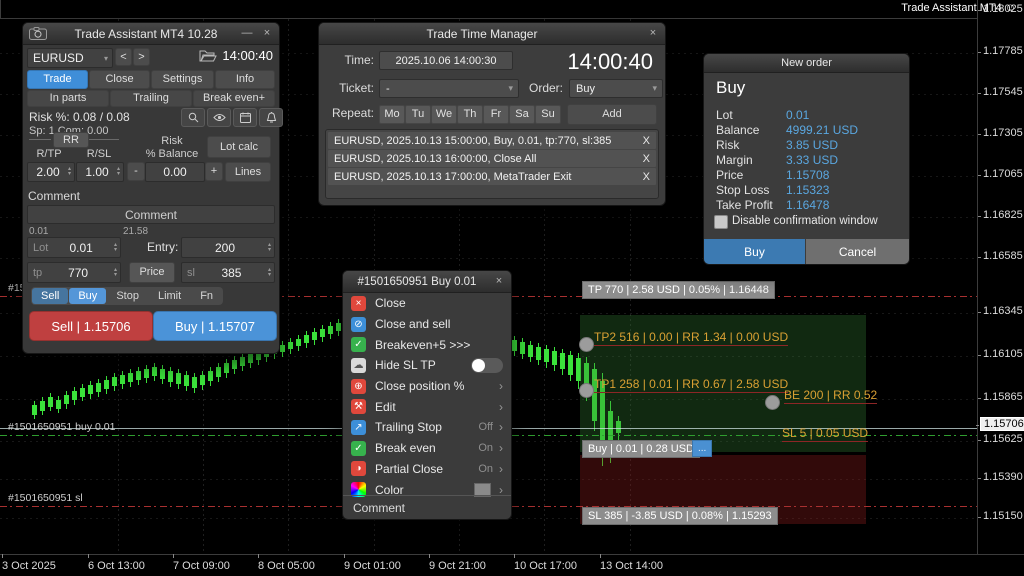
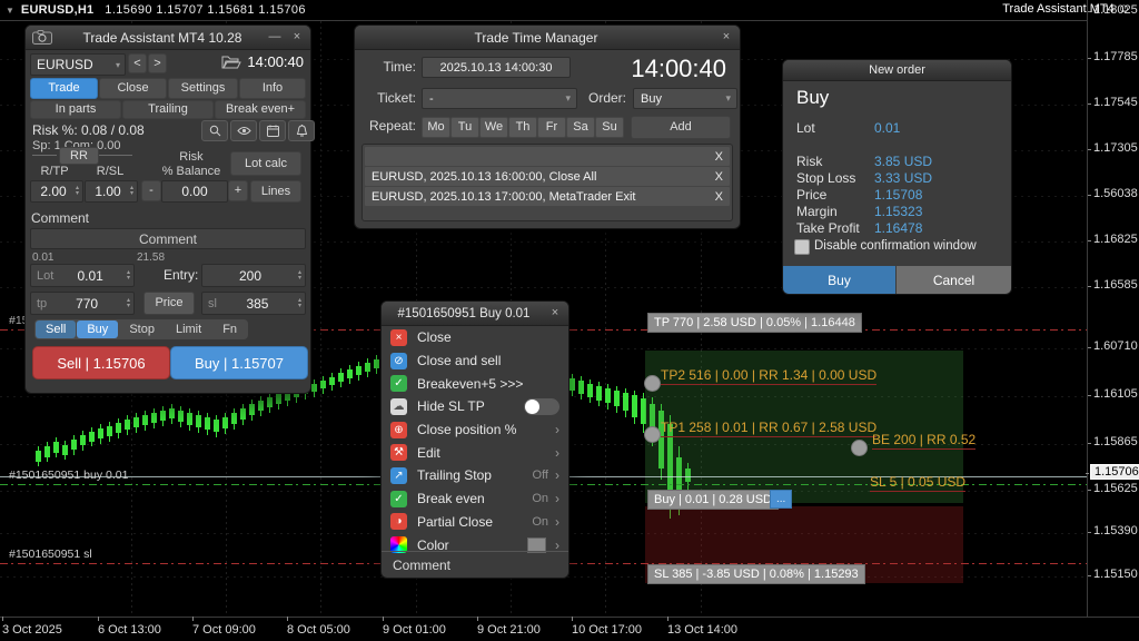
+ ▼
+ EURUSD,H1
+ 1.15690 1.15707 1.15681 1.15706
  #1501650951 buy 0.01
  #1501650951 sl
  TP 770 | 2.58 USD | 0.05% | 1.16448
  TP2 516 | 0.00 | RR 1.34 | 0.00 USD
  TP1 258 | 0.01 | RR 0.67 | 2.58 USD
  BE 200 | RR 0.52
  SL 5 | 0.05 USD
  Buy | 0.01 | 0.28 USD
  ...
  SL 385 | -3.85 USD | 0.08% | 1.15293
  Trade Assistant MT4 ☺
  1.18025
  1.17785
  1.17545
  1.17305
- 1.17065
+ 1.56038
  1.16825
  1.16585
- 1.16345
+ 1.60710
  1.16105
  1.15865
  1.15706
  1.15625
  1.15390
  1.15150
  3 Oct 2025
  6 Oct 13:00
  7 Oct 09:00
  8 Oct 05:00
  9 Oct 01:00
  9 Oct 21:00
  10 Oct 17:00
  13 Oct 14:00
  Trade Assistant MT4 10.28
  —
  ×
  EURUSD
  ▾
  <
  >
  14:00:40
  Trade
  Close
  Settings
  Info
  In parts
  Trailing
  Break even+
  Risk %: 0.08 / 0.08
  Sp: 1 Com: 0.00
  RR
  R/TP
  R/SL
  Risk
  % Balance
  Lot calc
  2.00
  1.00
  -
  0.00
  +
  Lines
  Comment
  Comment
  0.01
  21.58
  Lot
  0.01
  Entry:
  200
  tp
  770
  Price
  sl
  385
  Sell
  Buy
  Stop
  Limit
  Fn
  Sell | 1.15706
  Buy | 1.15707
  Trade Time Manager
  ×
  Time:
- 2025.10.06 14:00:30
+ 2025.10.13 14:00:30
  14:00:40
  Ticket:
  -
  ▾
  Order:
  Buy
  ▾
  Repeat:
  Mo
  Tu
  We
  Th
  Fr
  Sa
  Su
  Add
- EURUSD, 2025.10.13 15:00:00, Buy, 0.01, tp:770, sl:385
  X
  EURUSD, 2025.10.13 16:00:00, Close All
  X
  EURUSD, 2025.10.13 17:00:00, MetaTrader Exit
  X
  New order
  Buy
  Lot
  0.01
- Balance
- 4999.21 USD
  Risk
  3.85 USD
- Margin
+ Stop Loss
  3.33 USD
  Price
  1.15708
- Stop Loss
+ Margin
  1.15323
  Take Profit
  1.16478
  Disable confirmation window
  Buy
  Cancel
  #1501650951 Buy 0.01
  ×
  ×
  Close
  ⊘
  Close and sell
  ✓
  Breakeven+5 >>>
  ☁
  Hide SL TP
  ⊕
  Close position %
  ›
  ⚒
  Edit
  ›
  ↗
  Trailing Stop
  Off
  ›
  ✓
  Break even
  On
  ›
  ◑
  Partial Close
  On
  ›
  Color
  ›
  Comment
